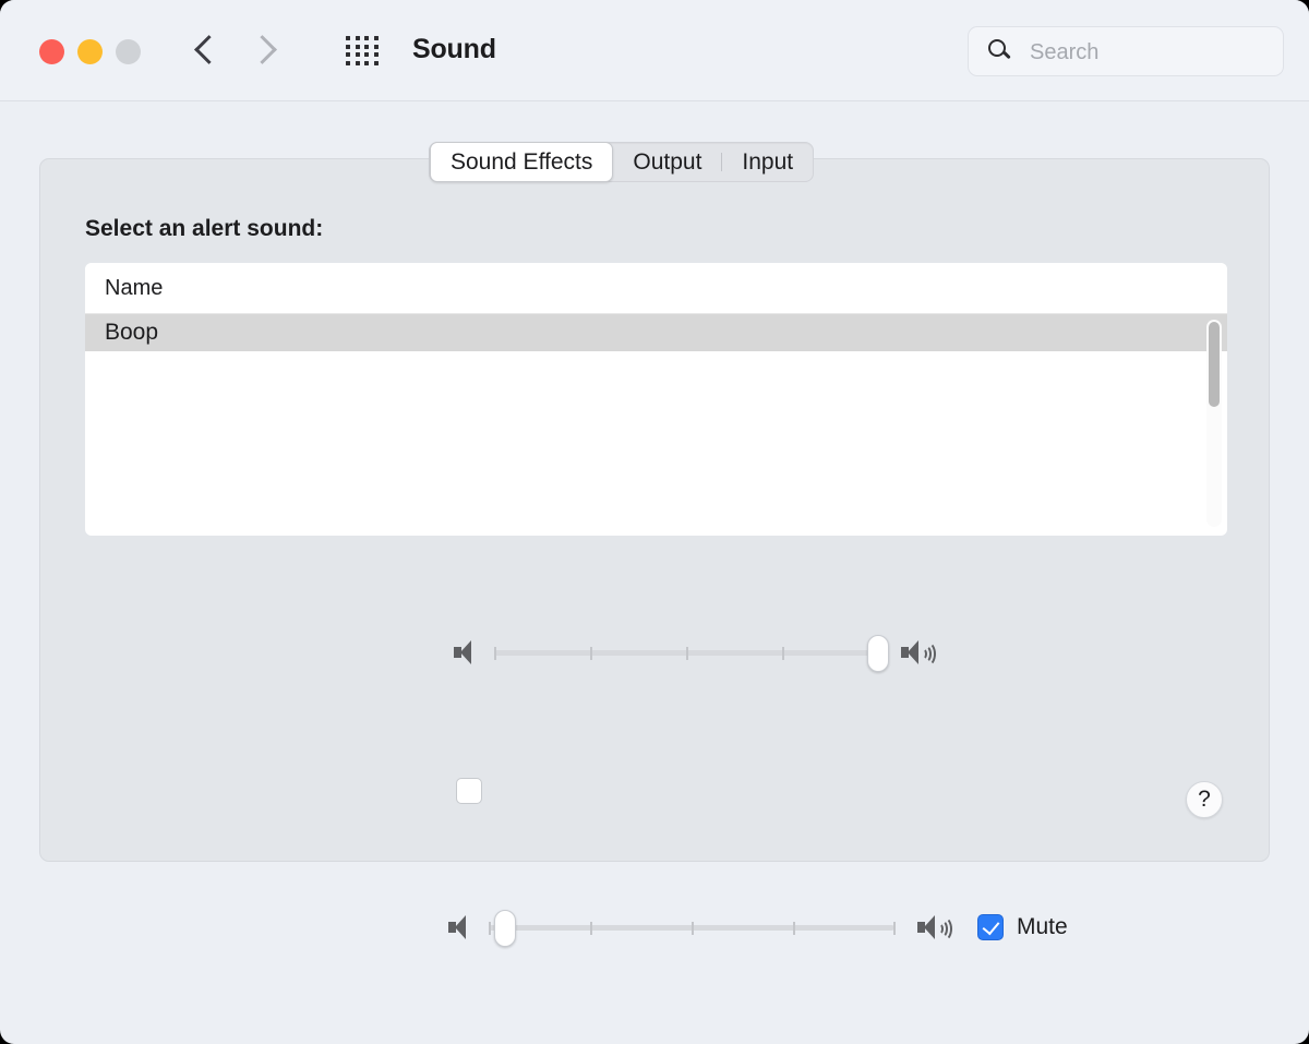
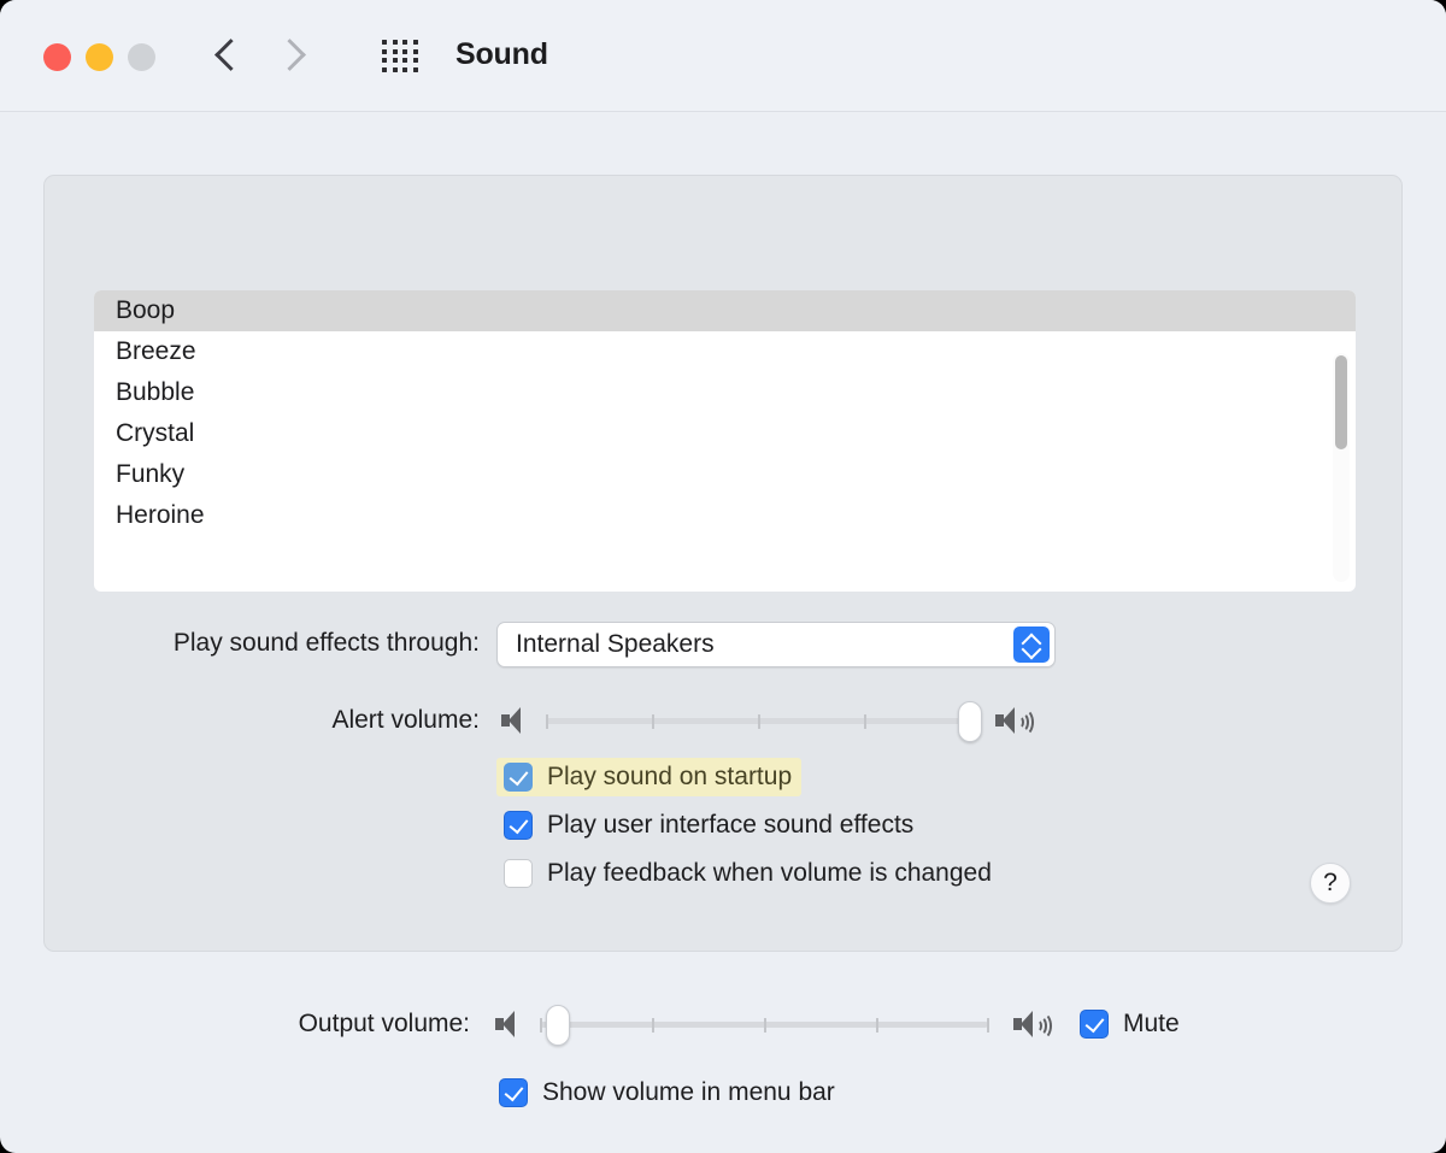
  Sound
- Search
- Sound Effects
- Output
- Input
- Select an alert sound:
- Name
  Boop
+ Breeze
+ Bubble
+ Crystal
+ Funky
+ Heroine
+ Play sound effects through:
+ Internal Speakers
+ Alert volume:
+ Play sound on startup
+ Play user interface sound effects
+ Play feedback when volume is changed
  ?
+ Output volume:
  Mute
+ Show volume in menu bar
